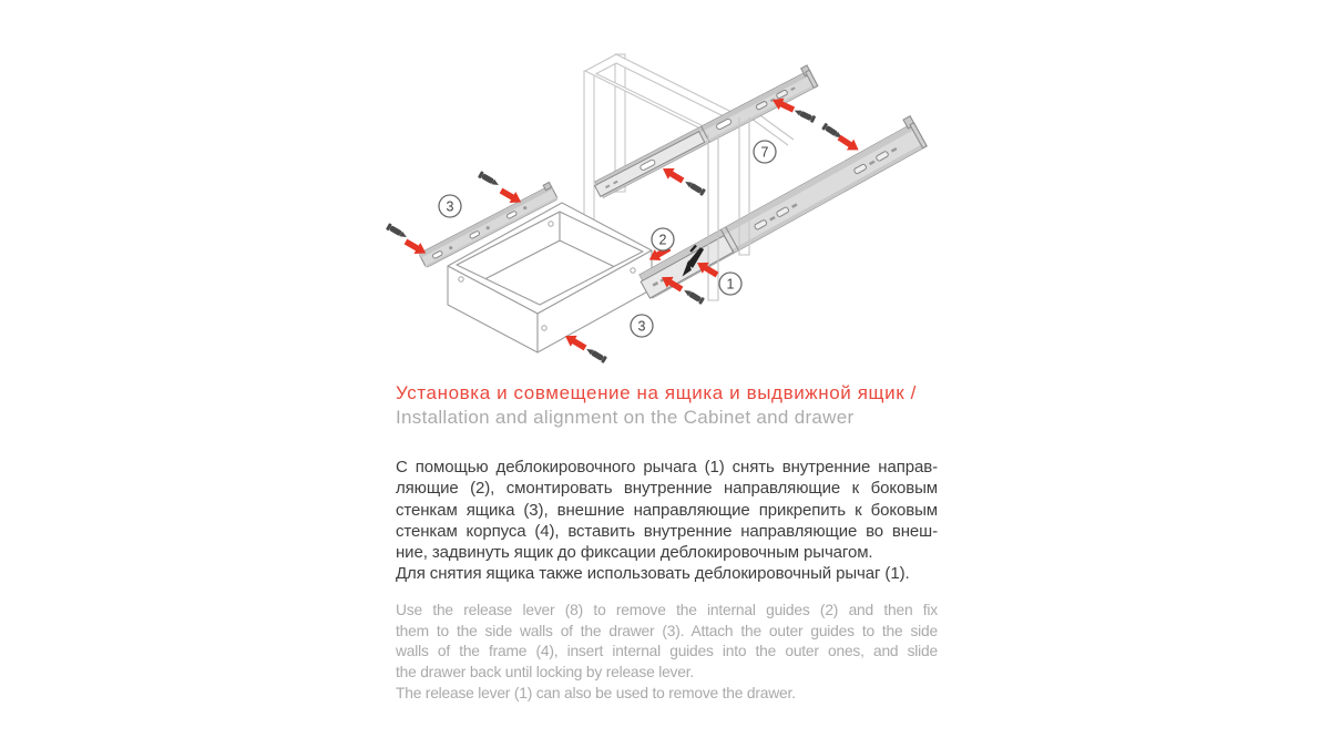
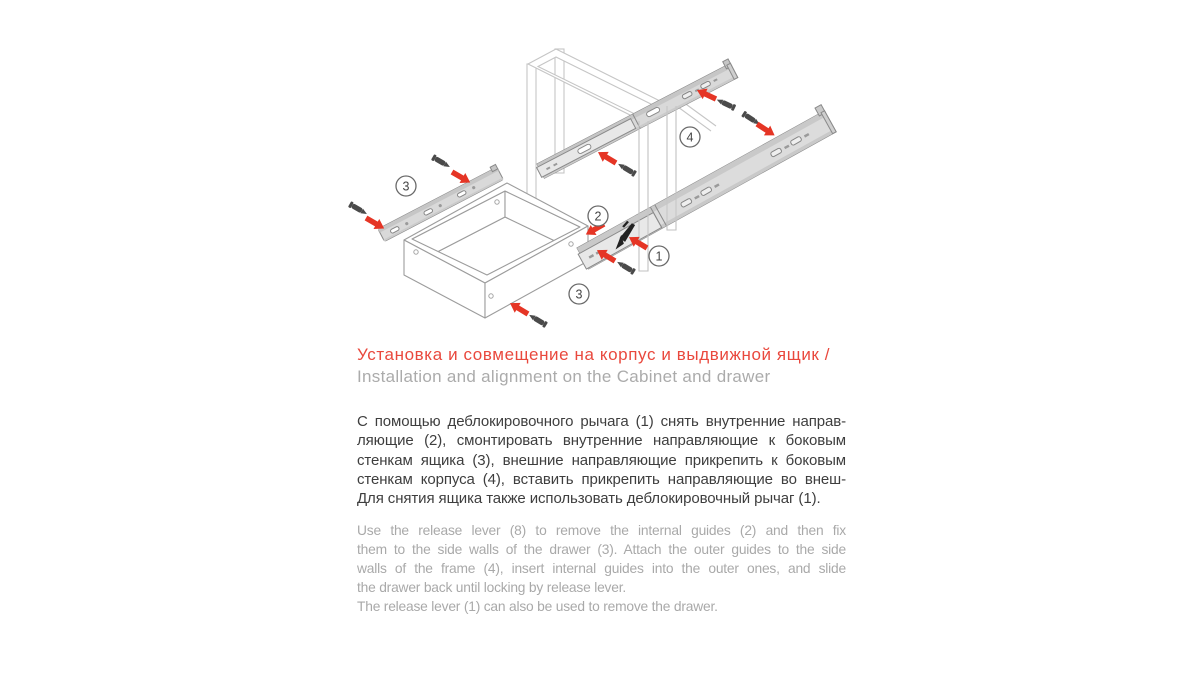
  3
- 7
+ 4
  2
  1
  3
- Установка и совмещение на ящика и выдвижной ящик /
+ Установка и совмещение на корпус и выдвижной ящик /
  Installation and alignment on the Cabinet and drawer
  С помощью деблокировочного рычага (1) снять внутренние направ-
  ляющие (2), смонтировать внутренние направляющие к боковым
  стенкам ящика (3), внешние направляющие прикрепить к боковым
- стенкам корпуса (4), вставить внутренние направляющие во внеш-
+ стенкам корпуса (4), вставить прикрепить направляющие во внеш-
- ние, задвинуть ящик до фиксации деблокировочным рычагом.
  Для снятия ящика также использовать деблокировочный рычаг (1).
  Use the release lever (8) to remove the internal guides (2) and then fix
  them to the side walls of the drawer (3). Attach the outer guides to the side
  walls of the frame (4), insert internal guides into the outer ones, and slide
  the drawer back until locking by release lever.
  The release lever (1) can also be used to remove the drawer.
